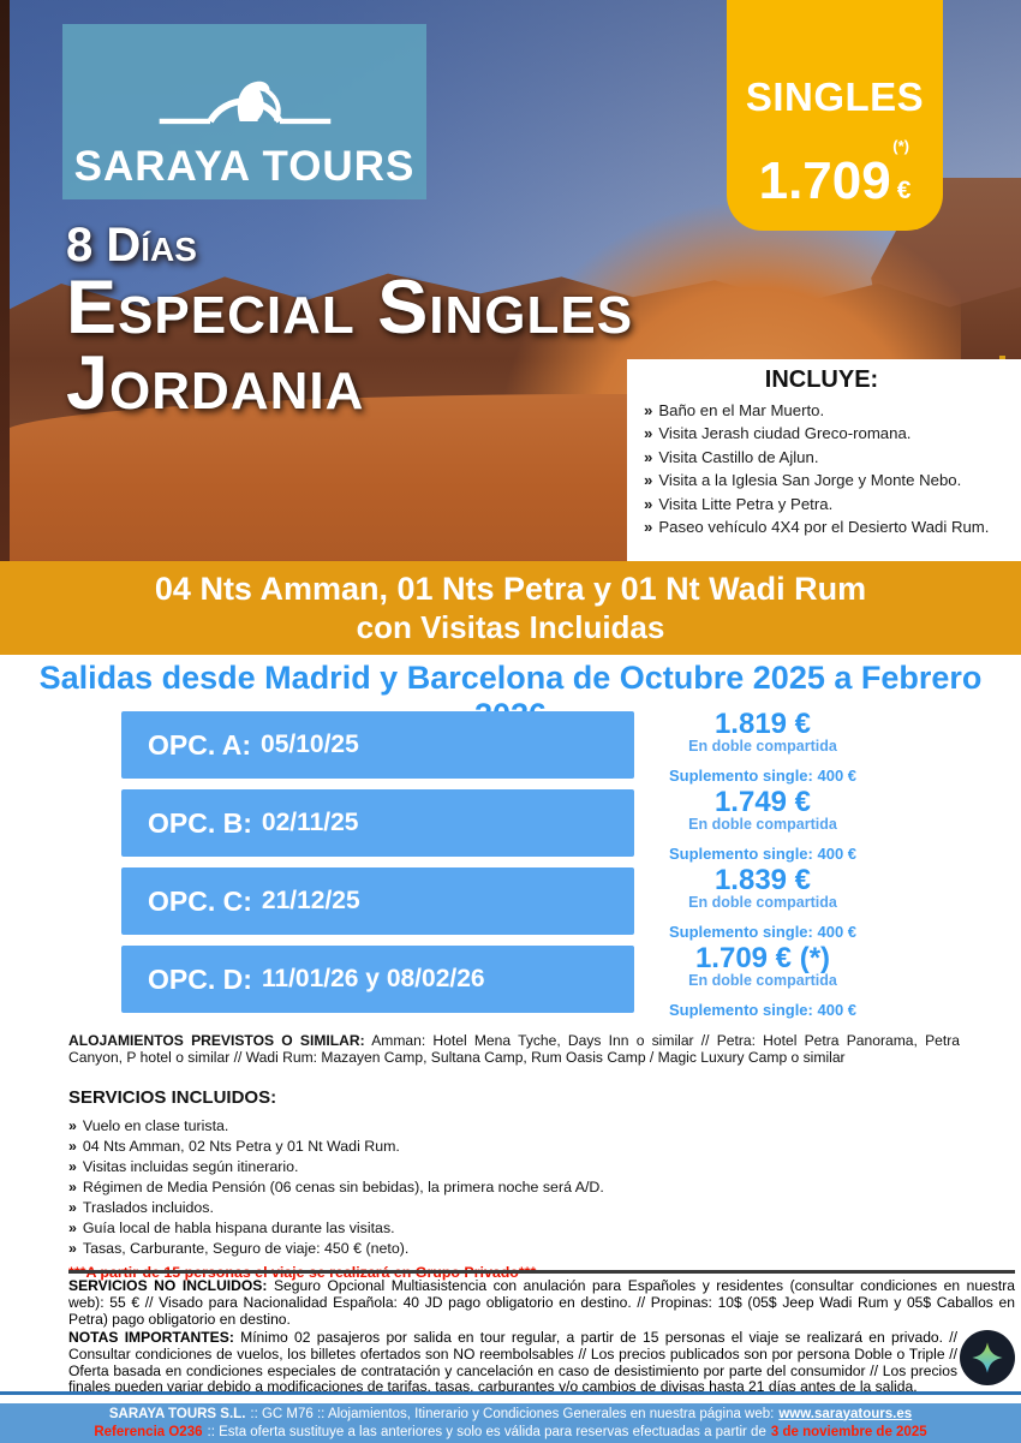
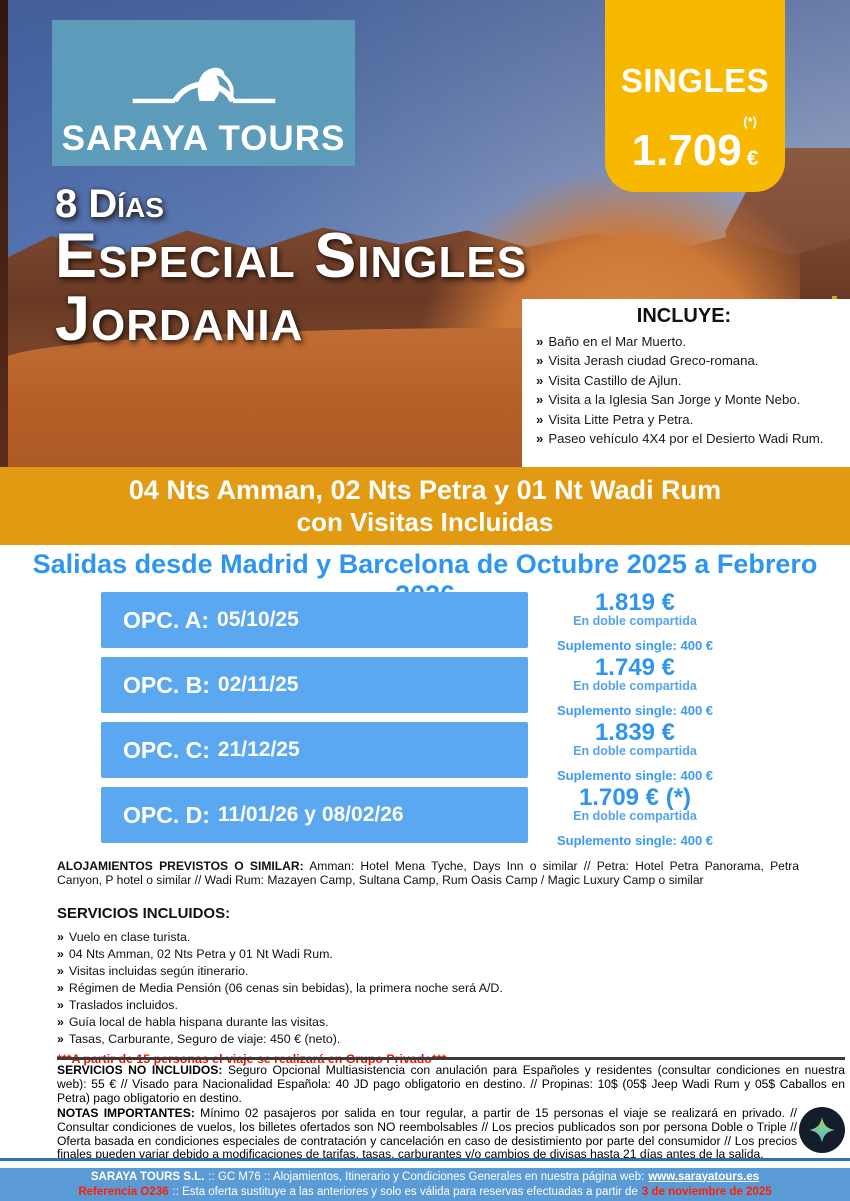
  SARAYA TOURS
  SINGLES
  (*)
  1.709 €
  8 Días
  Especial Singles
  Jordania
  INCLUYE:
  » Baño en el Mar Muerto.
  » Visita Jerash ciudad Greco-romana.
  » Visita Castillo de Ajlun.
  » Visita a la Iglesia San Jorge y Monte Nebo.
  » Visita Litte Petra y Petra.
  » Paseo vehículo 4X4 por el Desierto Wadi Rum.
- 04 Nts Amman, 01 Nts Petra y 01 Nt Wadi Rum
+ 04 Nts Amman, 02 Nts Petra y 01 Nt Wadi Rum
  con Visitas Incluidas
  Salidas desde Madrid y Barcelona de Octubre 2025 a Febrero
  OPC. A:
  05/10/25
  1.819 €
  En doble compartida
  Suplemento single: 400 €
  OPC. B:
  02/11/25
  1.749 €
  En doble compartida
  Suplemento single: 400 €
  OPC. C:
  21/12/25
  1.839 €
  En doble compartida
  Suplemento single: 400 €
  OPC. D:
  11/01/26 y 08/02/26
  1.709 € (*)
  En doble compartida
  Suplemento single: 400 €
  ALOJAMIENTOS PREVISTOS O SIMILAR: Amman: Hotel Mena Tyche, Days Inn o similar // Petra: Hotel Petra Panorama, Petra Canyon, P hotel o similar // Wadi Rum: Mazayen Camp, Sultana Camp, Rum Oasis Camp / Magic Luxury Camp o similar
  SERVICIOS INCLUIDOS:
  » Vuelo en clase turista.
  » 04 Nts Amman, 02 Nts Petra y 01 Nt Wadi Rum.
  » Visitas incluidas según itinerario.
  » Régimen de Media Pensión (06 cenas sin bebidas), la primera noche será A/D.
  » Traslados incluidos.
  » Guía local de habla hispana durante las visitas.
  » Tasas, Carburante, Seguro de viaje: 450 € (neto).
  SERVICIOS NO INCLUIDOS: Seguro Opcional Multiasistencia con anulación para Españoles y residentes (consultar condiciones en nuestra web): 55 € // Visado para Nacionalidad Española: 40 JD pago obligatorio en destino. // Propinas: 10$ (05$ Jeep Wadi Rum y 05$ Caballos en Petra) pago obligatorio en destino.
  NOTAS IMPORTANTES: Mínimo 02 pasajeros por salida en tour regular, a partir de 15 personas el viaje se realizará en privado. // Consultar condiciones de vuelos, los billetes ofertados son NO reembolsables // Los precios publicados son por persona Doble o Triple // Oferta basada en condiciones especiales de contratación y cancelación en caso de desistimiento por parte del consumidor // Los precios finales pueden variar debido a modificaciones de tarifas, tasas, carburantes y/o cambios de divisas hasta 21 días antes de la salida.
  SARAYA TOURS S.L. :: GC M76 :: Alojamientos, Itinerario y Condiciones Generales en nuestra página web: www.sarayatours.es
  Referencia O236 :: Esta oferta sustituye a las anteriores y solo es válida para reservas efectuadas a partir de 3 de noviembre de 2025
